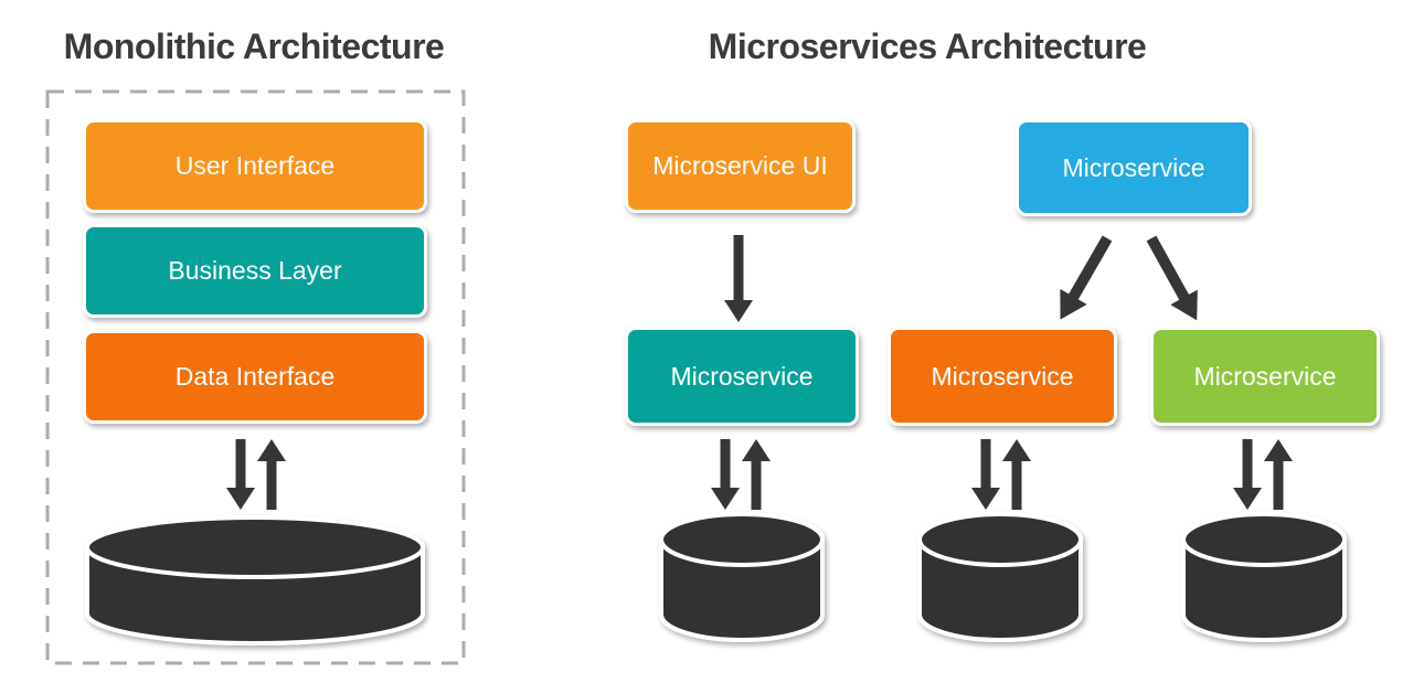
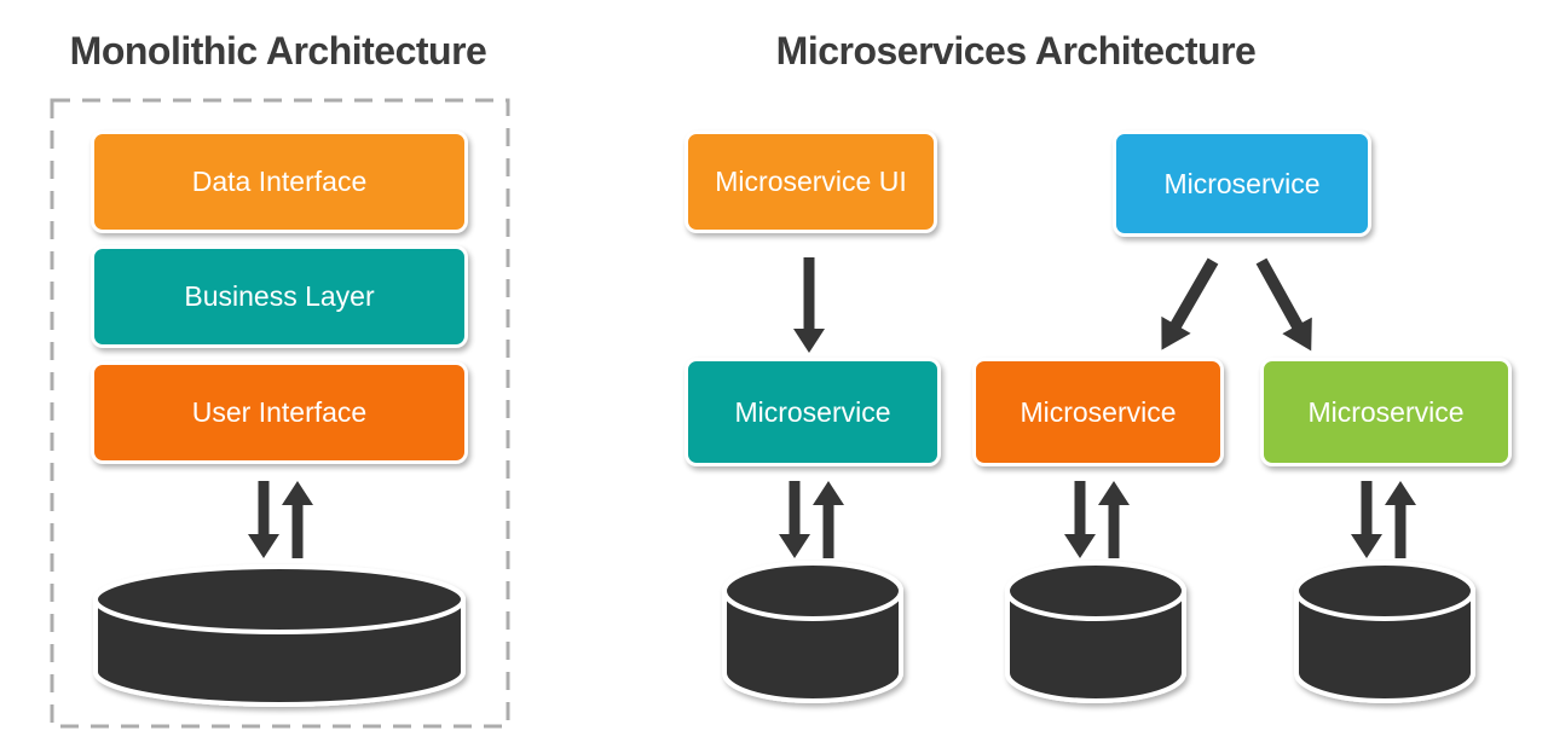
  Monolithic Architecture
  Microservices Architecture
- User Interface
+ Data Interface
  Business Layer
- Data Interface
+ User Interface
  Microservice UI
  Microservice
  Microservice
  Microservice
  Microservice
